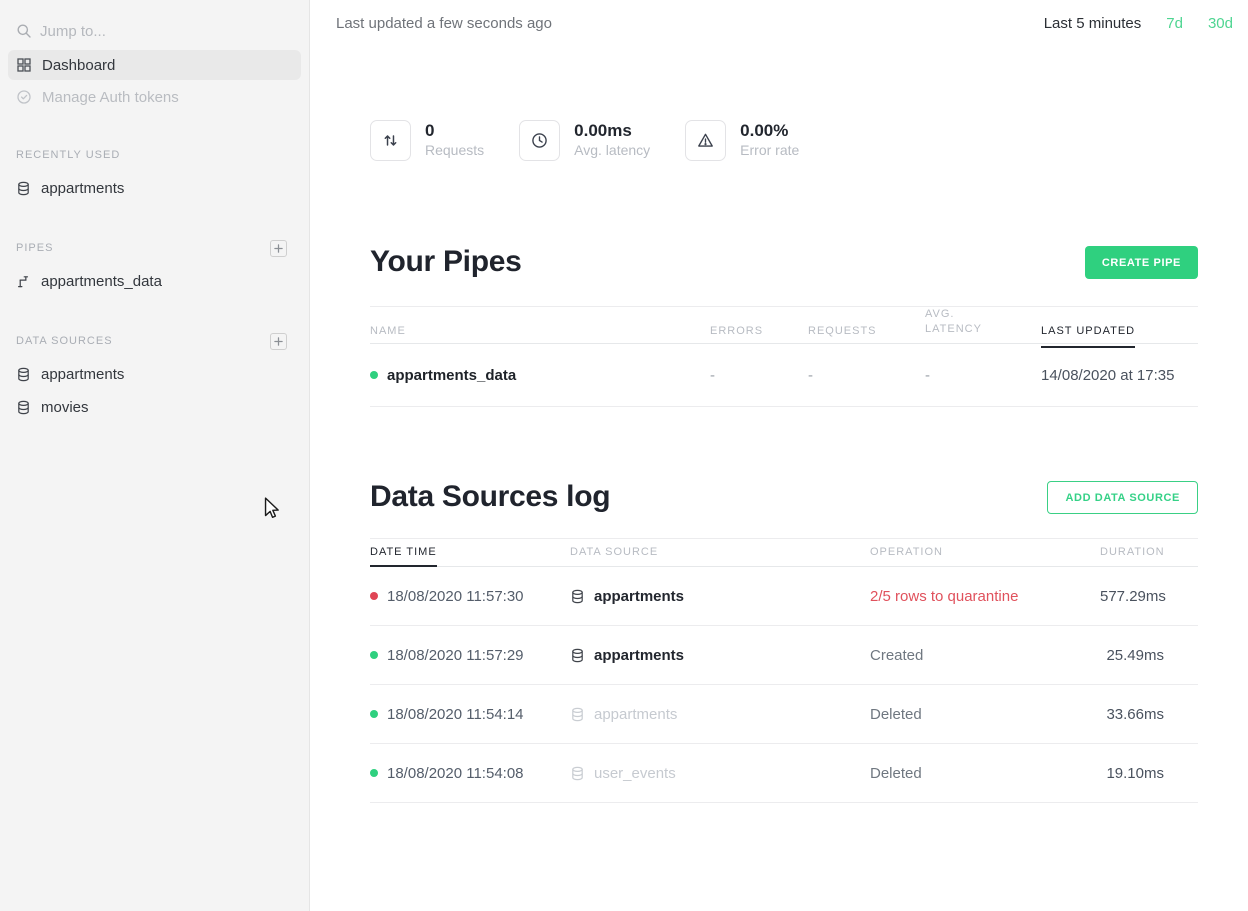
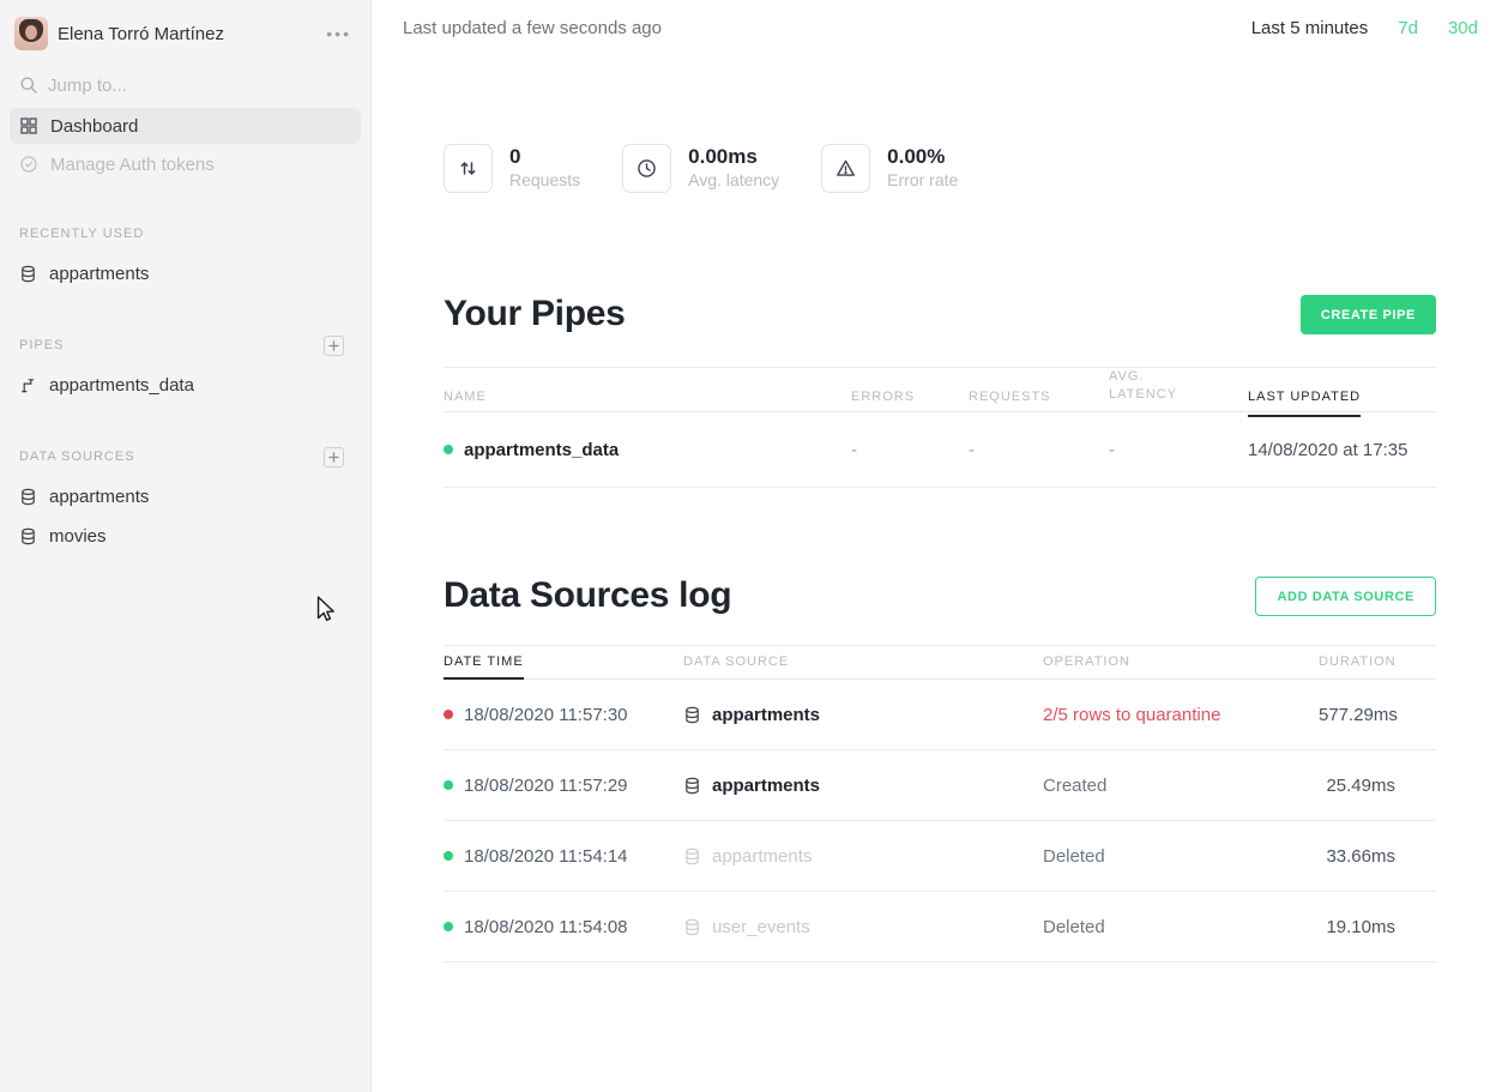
+ Elena Torró Martínez
+ •••
  Jump to...
  Dashboard
  Manage Auth tokens
  RECENTLY USED
  appartments
  PIPES
  appartments_data
  DATA SOURCES
  appartments
  movies
  Last updated a few seconds ago
  Last 5 minutes
  7d
  30d
  0
  Requests
  0.00ms
  Avg. latency
  0.00%
  Error rate
  Your Pipes
  CREATE PIPE
  NAME
  ERRORS
  REQUESTS
  AVG.
  LATENCY
  LAST UPDATED
  appartments_data
  -
  -
  -
  14/08/2020 at 17:35
  Data Sources log
  ADD DATA SOURCE
  DATE TIME
  DATA SOURCE
  OPERATION
  DURATION
  18/08/2020 11:57:30
  appartments
  2/5 rows to quarantine
  577.29ms
  18/08/2020 11:57:29
  appartments
  Created
  25.49ms
  18/08/2020 11:54:14
  appartments
  Deleted
  33.66ms
  18/08/2020 11:54:08
  user_events
  Deleted
  19.10ms
